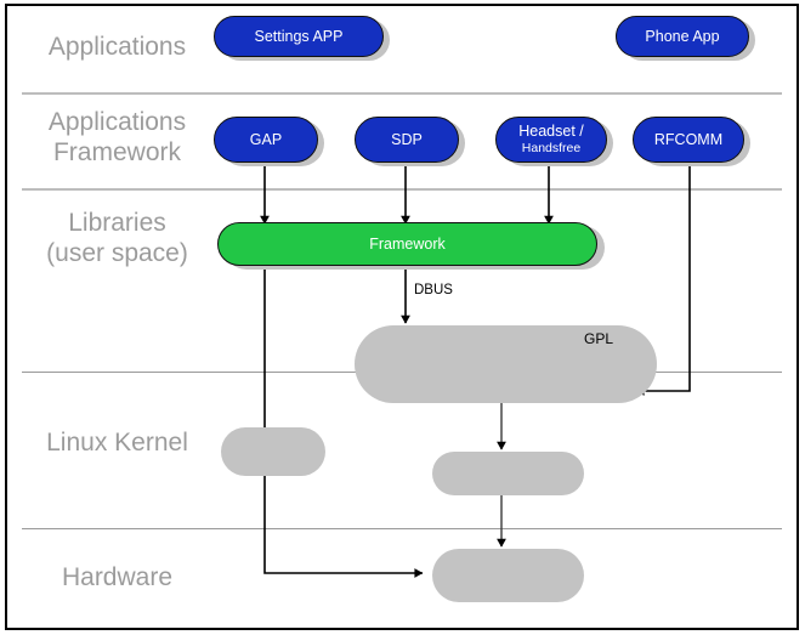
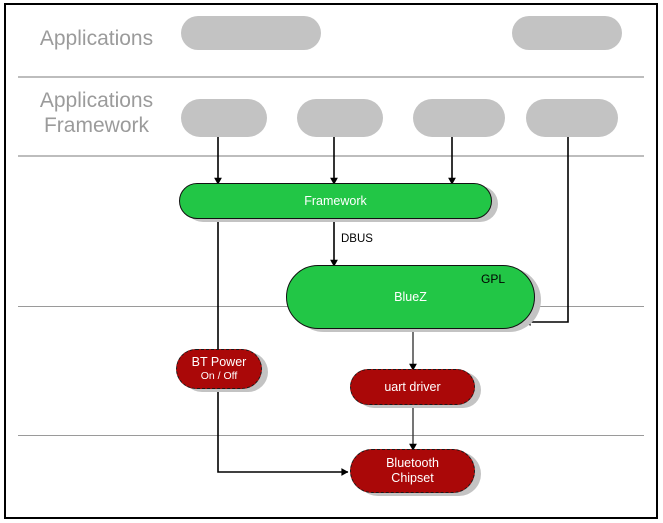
  Applications
  Applications
  Framework
- Libraries
- (user space)
- Linux Kernel
- Hardware
- Settings APP
- Phone App
- GAP
- SDP
- Headset /
- Handsfree
- RFCOMM
  Framework
+ BlueZ
  GPL
  DBUS
+ BT Power
+ On / Off
+ uart driver
+ Bluetooth
+ Chipset
